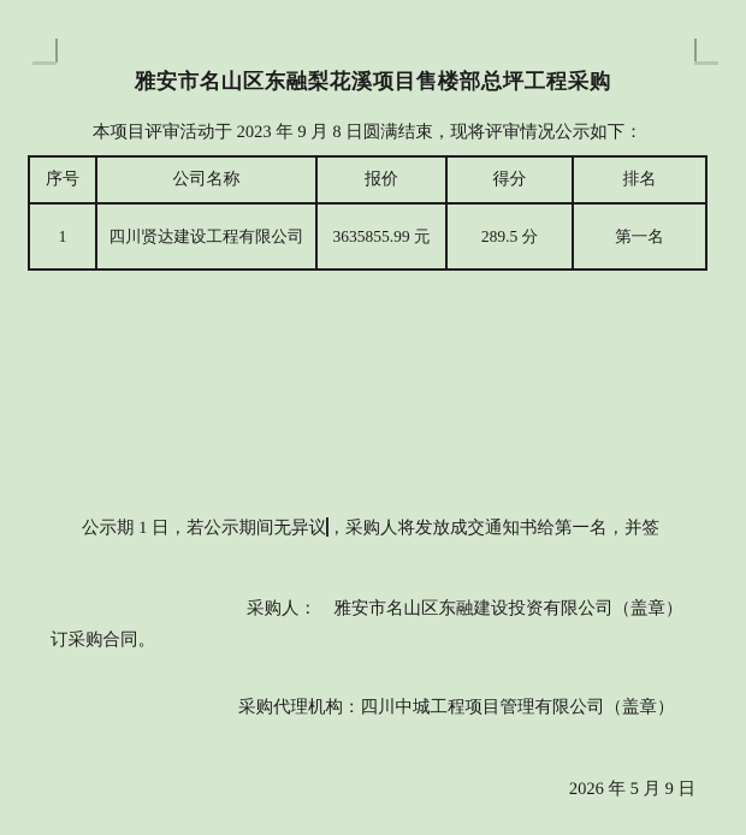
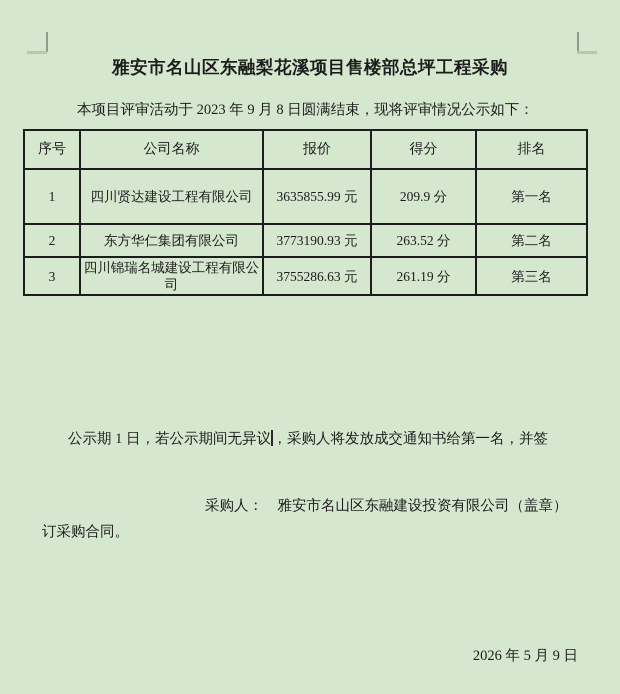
  雅安市名山区东融梨花溪项目售楼部总坪工程采购
  本项目评审活动于 2023 年 9 月 8 日圆满结束，现将评审情况公示如下：
  序号	公司名称	报价	得分	排名
- 1	四川贤达建设工程有限公司	3635855.99 元	289.5 分	第一名
+ 1	四川贤达建设工程有限公司	3635855.99 元	209.9 分	第一名
+ 2	东方华仁集团有限公司	3773190.93 元	263.52 分	第二名
+ 3	四川锦瑞名城建设工程有限公司	3755286.63 元	261.19 分	第三名
  公示期 1 日，若公示期间无异议，采购人将发放成交通知书给第一名，并签
  订采购合同。
  采购人： 雅安市名山区东融建设投资有限公司（盖章）
- 采购代理机构：四川中城工程项目管理有限公司（盖章）
  2026 年 5 月 9 日
